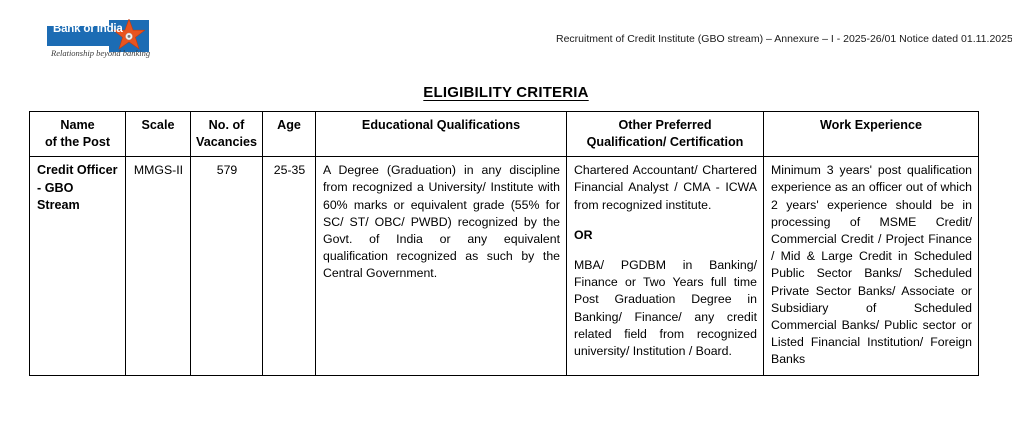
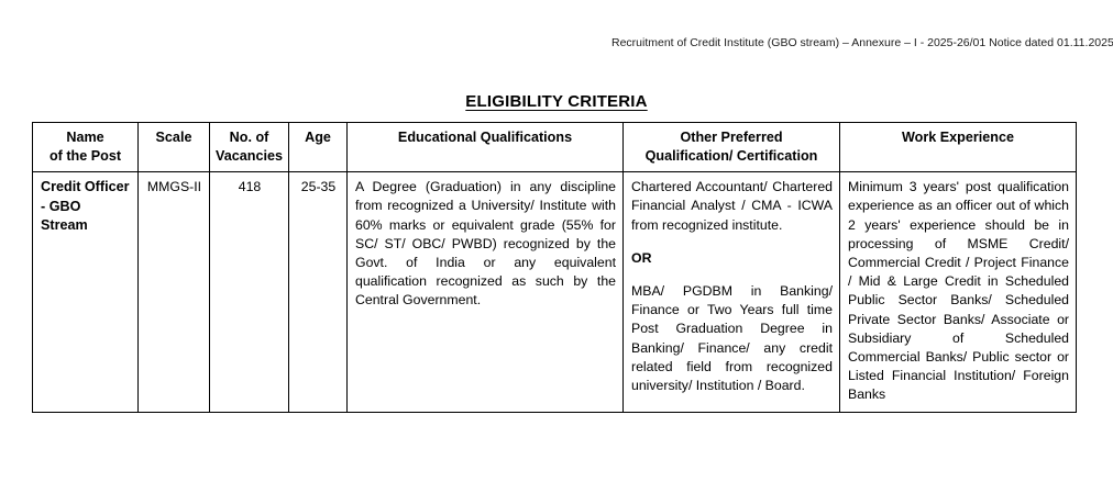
- Bank of India
- Relationship beyond banking
  Recruitment of Credit Institute (GBO stream) – Annexure – I - 2025-26/01 Notice dated 01.11.2025
  ELIGIBILITY CRITERIA
  Name of the Post	Scale	No. of Vacancies	Age	Educational Qualifications	Other Preferred Qualification/ Certification	Work Experience
- Credit Officer - GBO Stream	MMGS-II	579	25-35	A Degree (Graduation) in any discipline from recognized a University/ Institute with 60% marks or equivalent grade (55% for SC/ ST/ OBC/ PWBD) recognized by the Govt. of India or any equivalent qualification recognized as such by the Central Government.	Chartered Accountant/ Chartered Financial Analyst / CMA - ICWA from recognized institute. OR MBA/ PGDBM in Banking/ Finance or Two Years full time Post Graduation Degree in Banking/ Finance/ any credit related field from recognized university/ Institution / Board.	Minimum 3 years' post qualification experience as an officer out of which 2 years' experience should be in processing of MSME Credit/ Commercial Credit / Project Finance / Mid & Large Credit in Scheduled Public Sector Banks/ Scheduled Private Sector Banks/ Associate or Subsidiary of Scheduled Commercial Banks/ Public sector or Listed Financial Institution/ Foreign Banks
+ Credit Officer - GBO Stream	MMGS-II	418	25-35	A Degree (Graduation) in any discipline from recognized a University/ Institute with 60% marks or equivalent grade (55% for SC/ ST/ OBC/ PWBD) recognized by the Govt. of India or any equivalent qualification recognized as such by the Central Government.	Chartered Accountant/ Chartered Financial Analyst / CMA - ICWA from recognized institute. OR MBA/ PGDBM in Banking/ Finance or Two Years full time Post Graduation Degree in Banking/ Finance/ any credit related field from recognized university/ Institution / Board.	Minimum 3 years' post qualification experience as an officer out of which 2 years' experience should be in processing of MSME Credit/ Commercial Credit / Project Finance / Mid & Large Credit in Scheduled Public Sector Banks/ Scheduled Private Sector Banks/ Associate or Subsidiary of Scheduled Commercial Banks/ Public sector or Listed Financial Institution/ Foreign Banks
